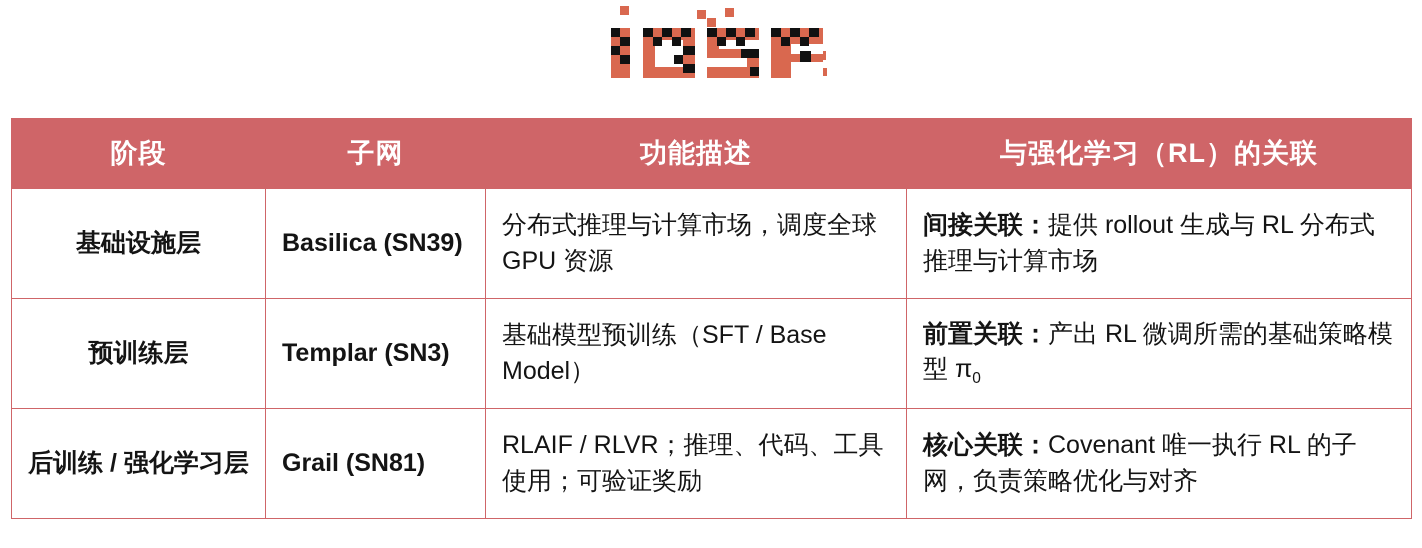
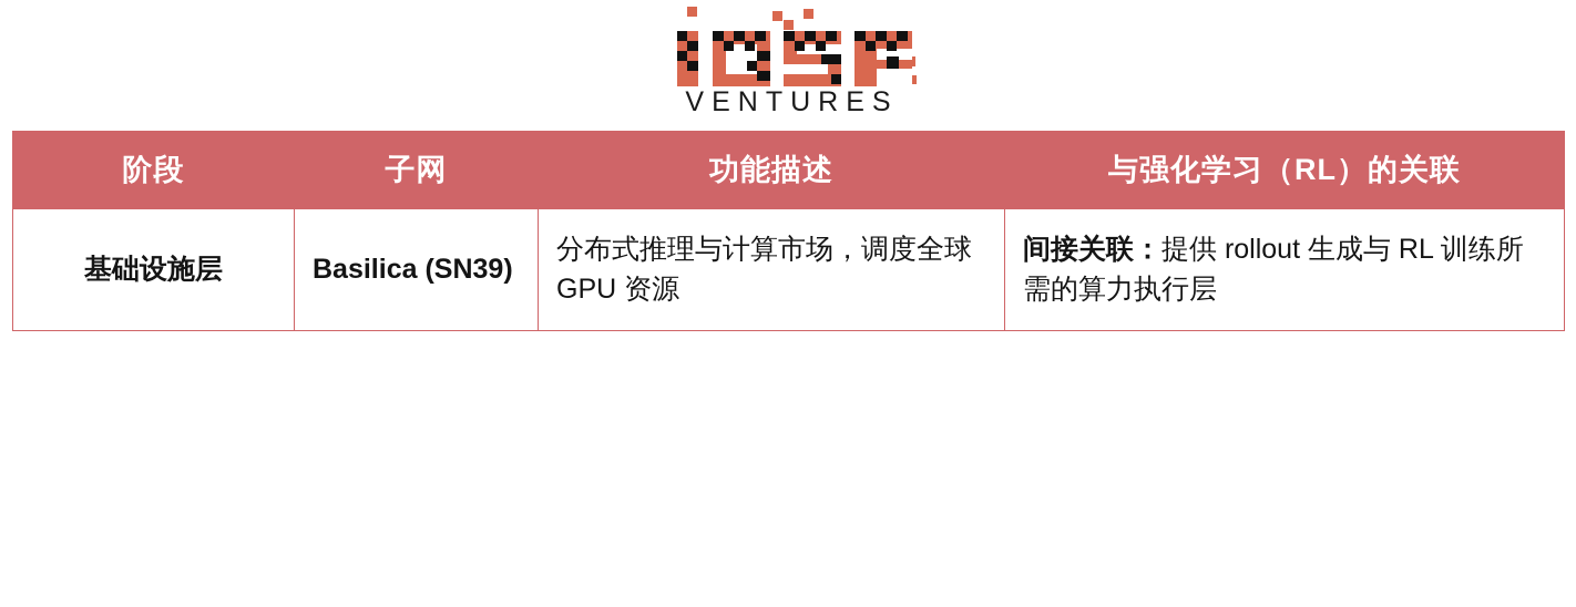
+ VENTURES
  阶段	子网	功能描述	与强化学习（RL）的关联
- 基础设施层	Basilica (SN39)	分布式推理与计算市场，调度全球 GPU 资源	间接关联：提供 rollout 生成与 RL 分布式推理与计算市场
+ 基础设施层	Basilica (SN39)	分布式推理与计算市场，调度全球 GPU 资源	间接关联：提供 rollout 生成与 RL 训练所需的算力执行层
- 预训练层	Templar (SN3)	基础模型预训练（SFT / Base Model）	前置关联：产出 RL 微调所需的基础策略模型 π0
- 后训练 / 强化学习层	Grail (SN81)	RLAIF / RLVR；推理、代码、工具使用；可验证奖励	核心关联：Covenant 唯一执行 RL 的子网，负责策略优化与对齐
